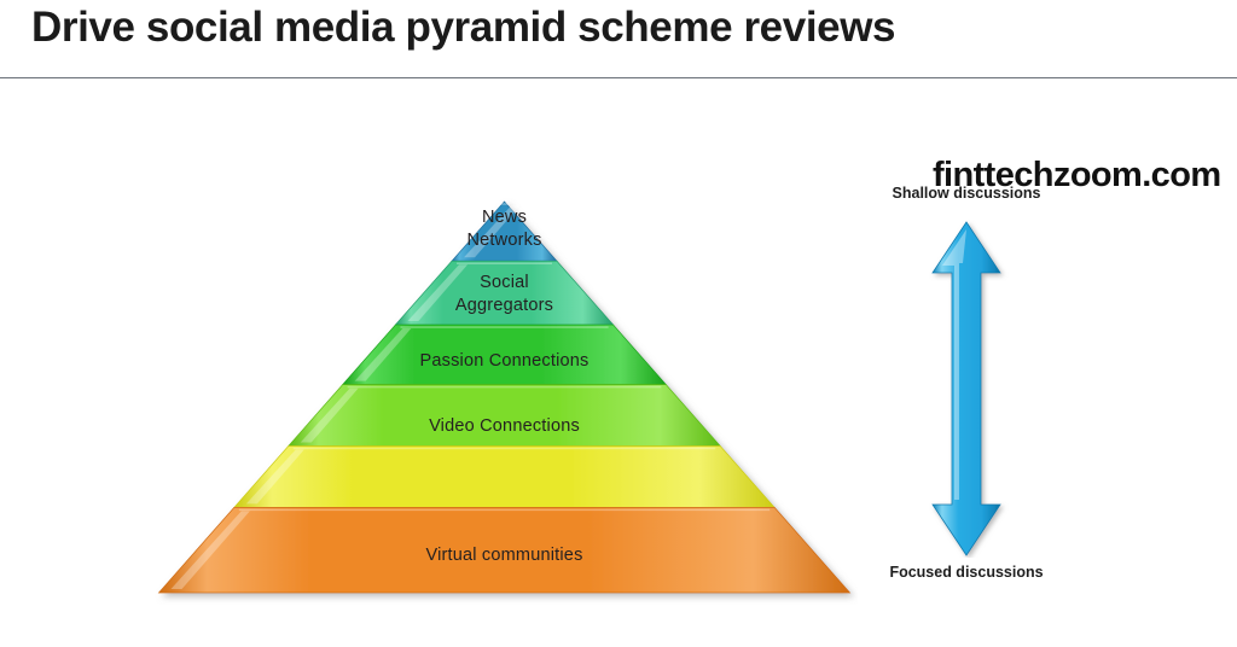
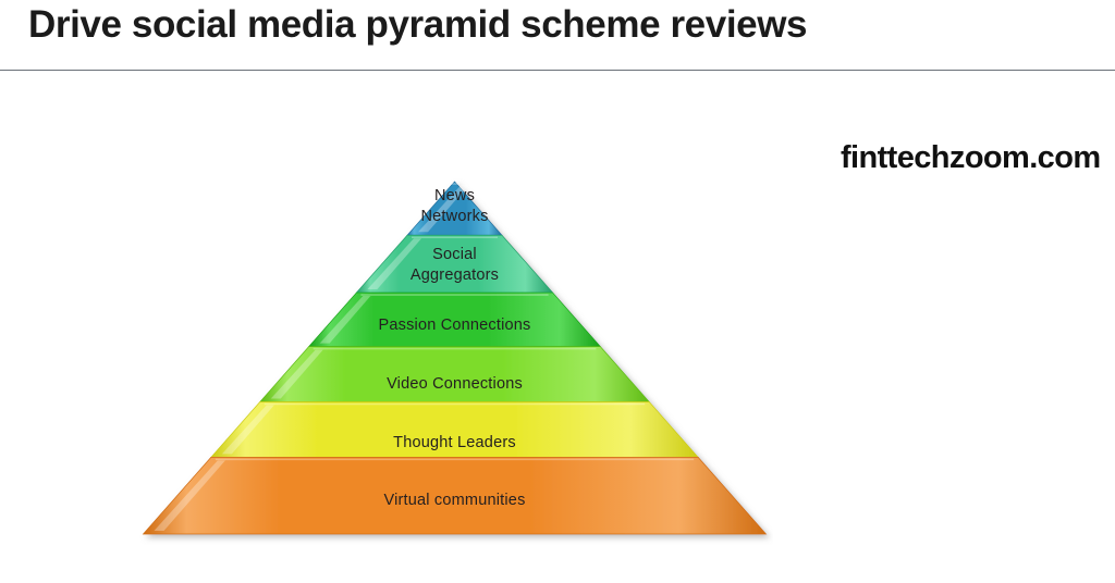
  Drive social media pyramid scheme reviews
  finttechzoom.com
  News
  Networks
  Social
  Aggregators
  Passion Connections
  Video Connections
+ Thought Leaders
  Virtual communities
- Shallow discussions
- Focused discussions
